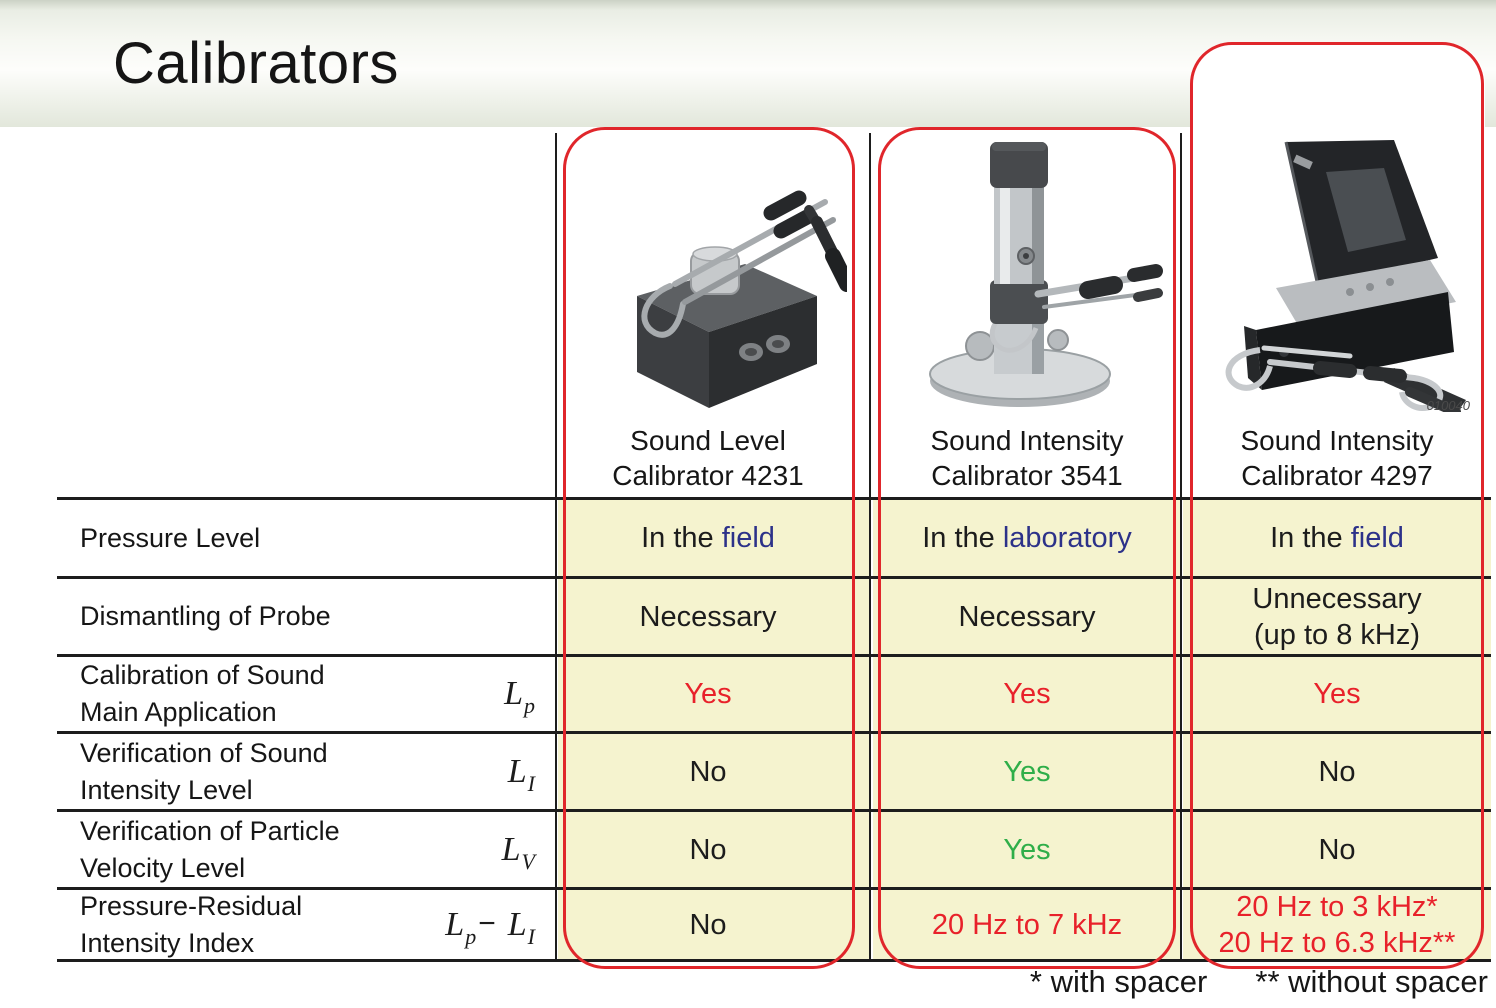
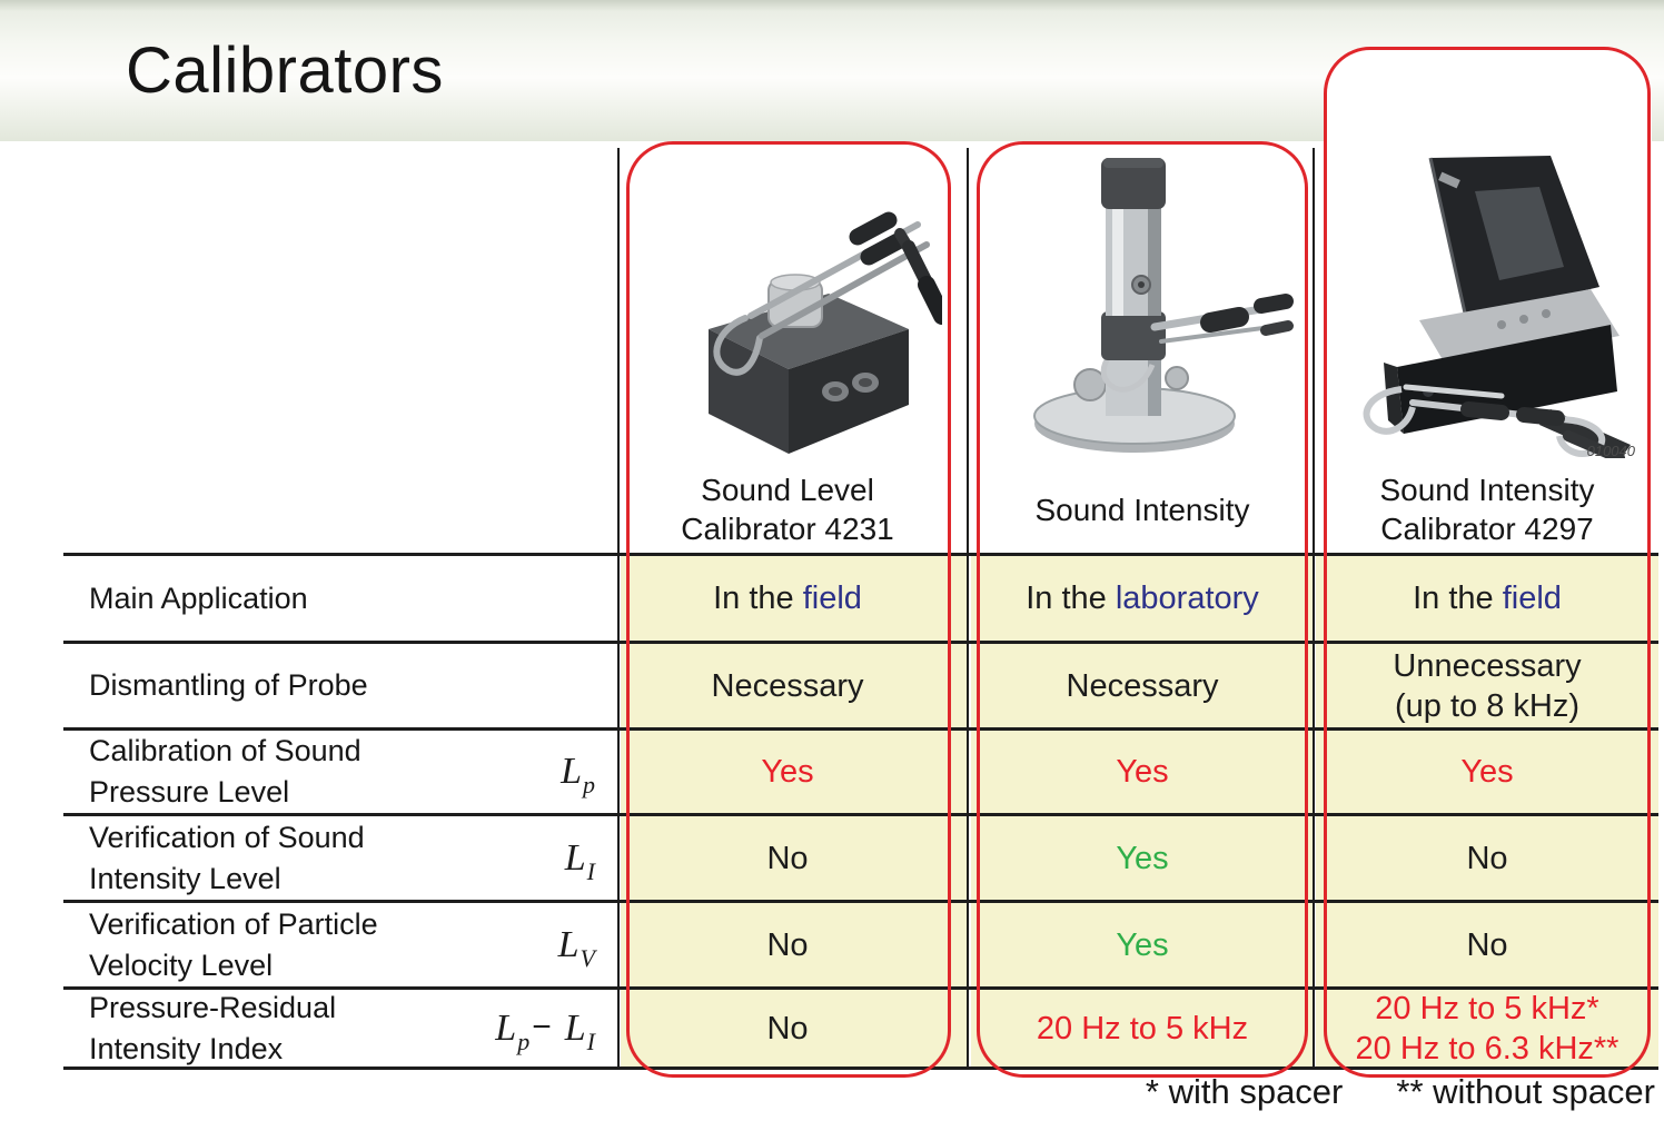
  Calibrators
  010040
  Sound Level
  Calibrator 4231
  Sound Intensity
- Calibrator 3541
  Sound Intensity
  Calibrator 4297
- Pressure Level
+ Main Application
  Dismantling of Probe
  Calibration of Sound
- Main Application
+ Pressure Level
  Lp
  Verification of Sound
  Intensity Level
  LI
  Verification of Particle
  Velocity Level
  LV
  Pressure-Residual
  Intensity Index
  Lp− LI
  In the field
  In the laboratory
  In the field
  Necessary
  Necessary
  Unnecessary
  (up to 8 kHz)
  Yes
  Yes
  Yes
  No
  Yes
  No
  No
  Yes
  No
  No
- 20 Hz to 7 kHz
+ 20 Hz to 5 kHz
- 20 Hz to 3 kHz*
+ 20 Hz to 5 kHz*
  20 Hz to 6.3 kHz**
  * with spacer
  ** without spacer
